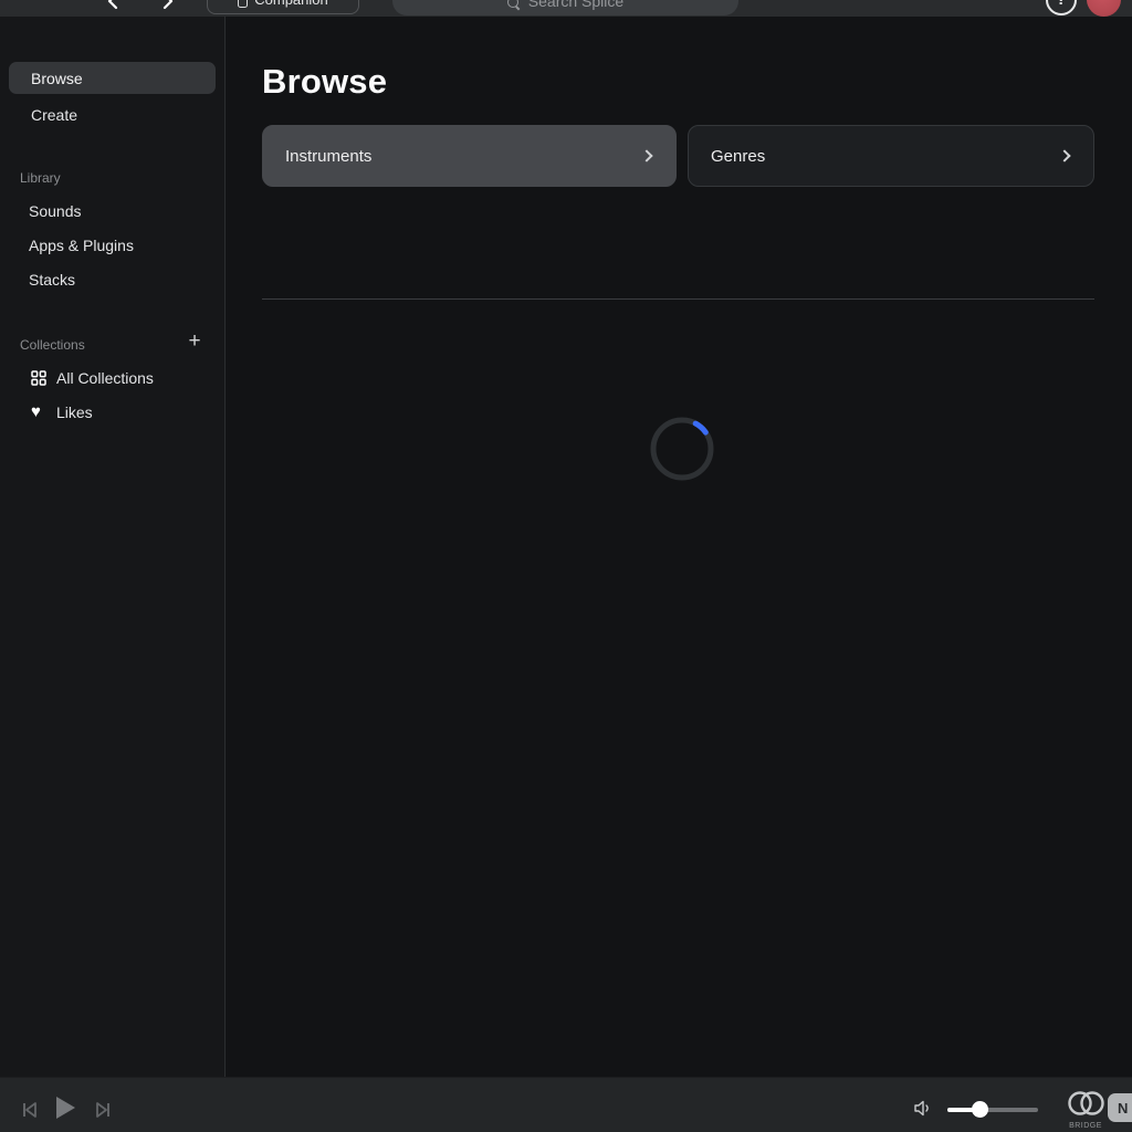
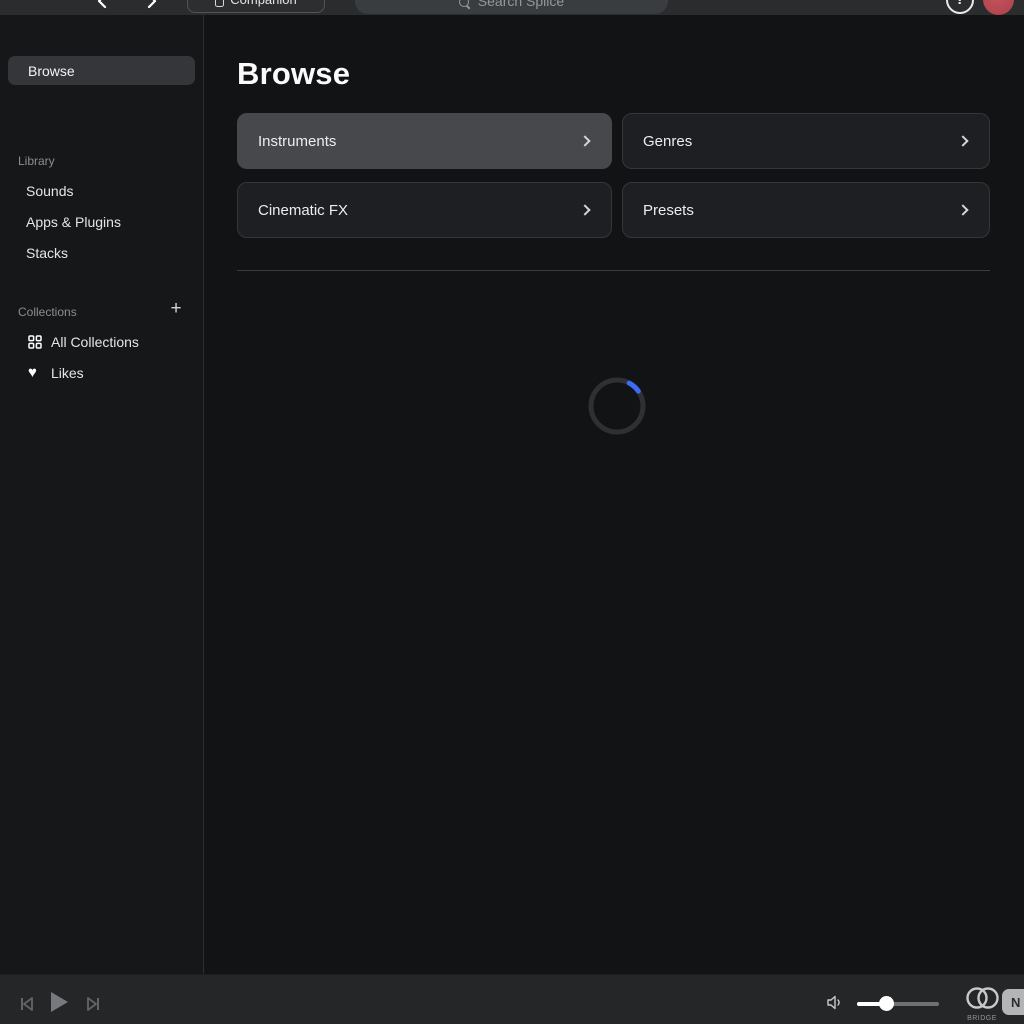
  Search Splice
  Browse
- Create
  Library
  Sounds
  Apps & Plugins
  Stacks
  Collections
  +
  All Collections
  ♥
  Likes
  Browse
  Instruments
  Genres
+ Cinematic FX
+ Presets
  N
